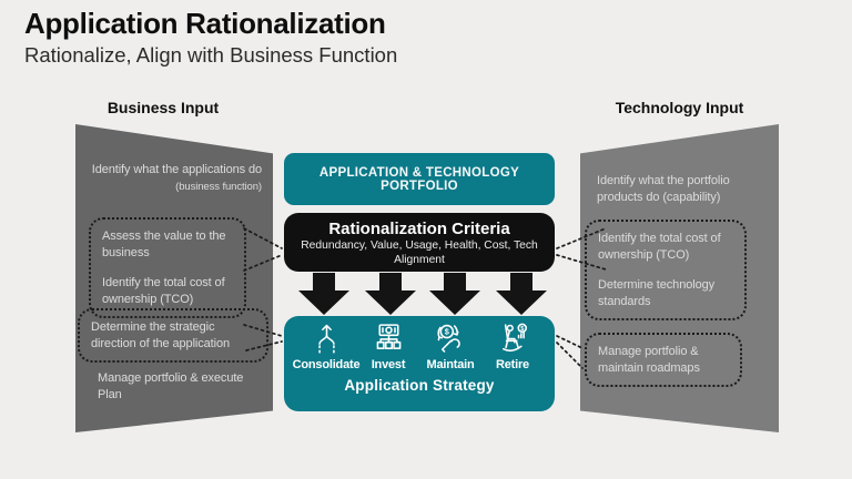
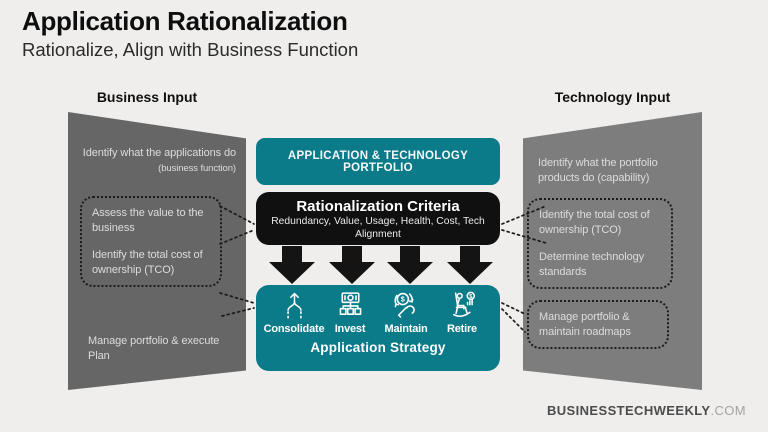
  Application Rationalization
  Rationalize, Align with Business Function
  Business Input
  Technology Input
  Identify what the applications do (business function)
  Assess the value to the business
  Identify the total cost of ownership (TCO)
- Determine the strategic direction of the application
  Manage portfolio & execute Plan
  Identify what the portfolio products do (capability)
  Identify the total cost of ownership (TCO)
  Determine technology standards
  Manage portfolio & maintain roadmaps
  APPLICATION & TECHNOLOGY PORTFOLIO
  Rationalization Criteria
  Redundancy, Value, Usage, Health, Cost, Tech Alignment
  Consolidate
  Invest
  $
  Maintain
  Retire
  Application Strategy
+ BUSINESSTECHWEEKLY.COM
